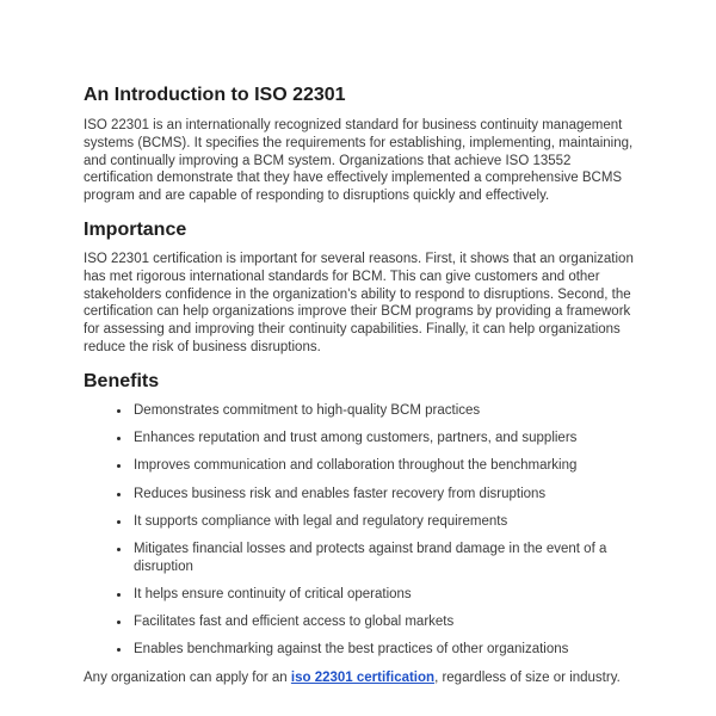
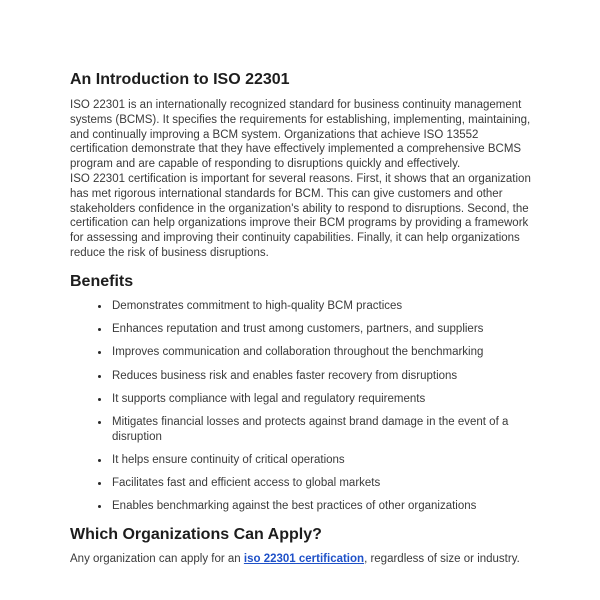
  An Introduction to ISO 22301
  ISO 22301 is an internationally recognized standard for business continuity management systems (BCMS). It specifies the requirements for establishing, implementing, maintaining, and continually improving a BCM system. Organizations that achieve ISO 13552 certification demonstrate that they have effectively implemented a comprehensive BCMS program and are capable of responding to disruptions quickly and effectively.
- Importance
  ISO 22301 certification is important for several reasons. First, it shows that an organization has met rigorous international standards for BCM. This can give customers and other stakeholders confidence in the organization's ability to respond to disruptions. Second, the certification can help organizations improve their BCM programs by providing a framework for assessing and improving their continuity capabilities. Finally, it can help organizations reduce the risk of business disruptions.
  Benefits
  Demonstrates commitment to high-quality BCM practices
  Enhances reputation and trust among customers, partners, and suppliers
  Improves communication and collaboration throughout the benchmarking
  Reduces business risk and enables faster recovery from disruptions
  It supports compliance with legal and regulatory requirements
  Mitigates financial losses and protects against brand damage in the event of a disruption
  It helps ensure continuity of critical operations
  Facilitates fast and efficient access to global markets
  Enables benchmarking against the best practices of other organizations
+ Which Organizations Can Apply?
  Any organization can apply for an iso 22301 certification, regardless of size or industry.
